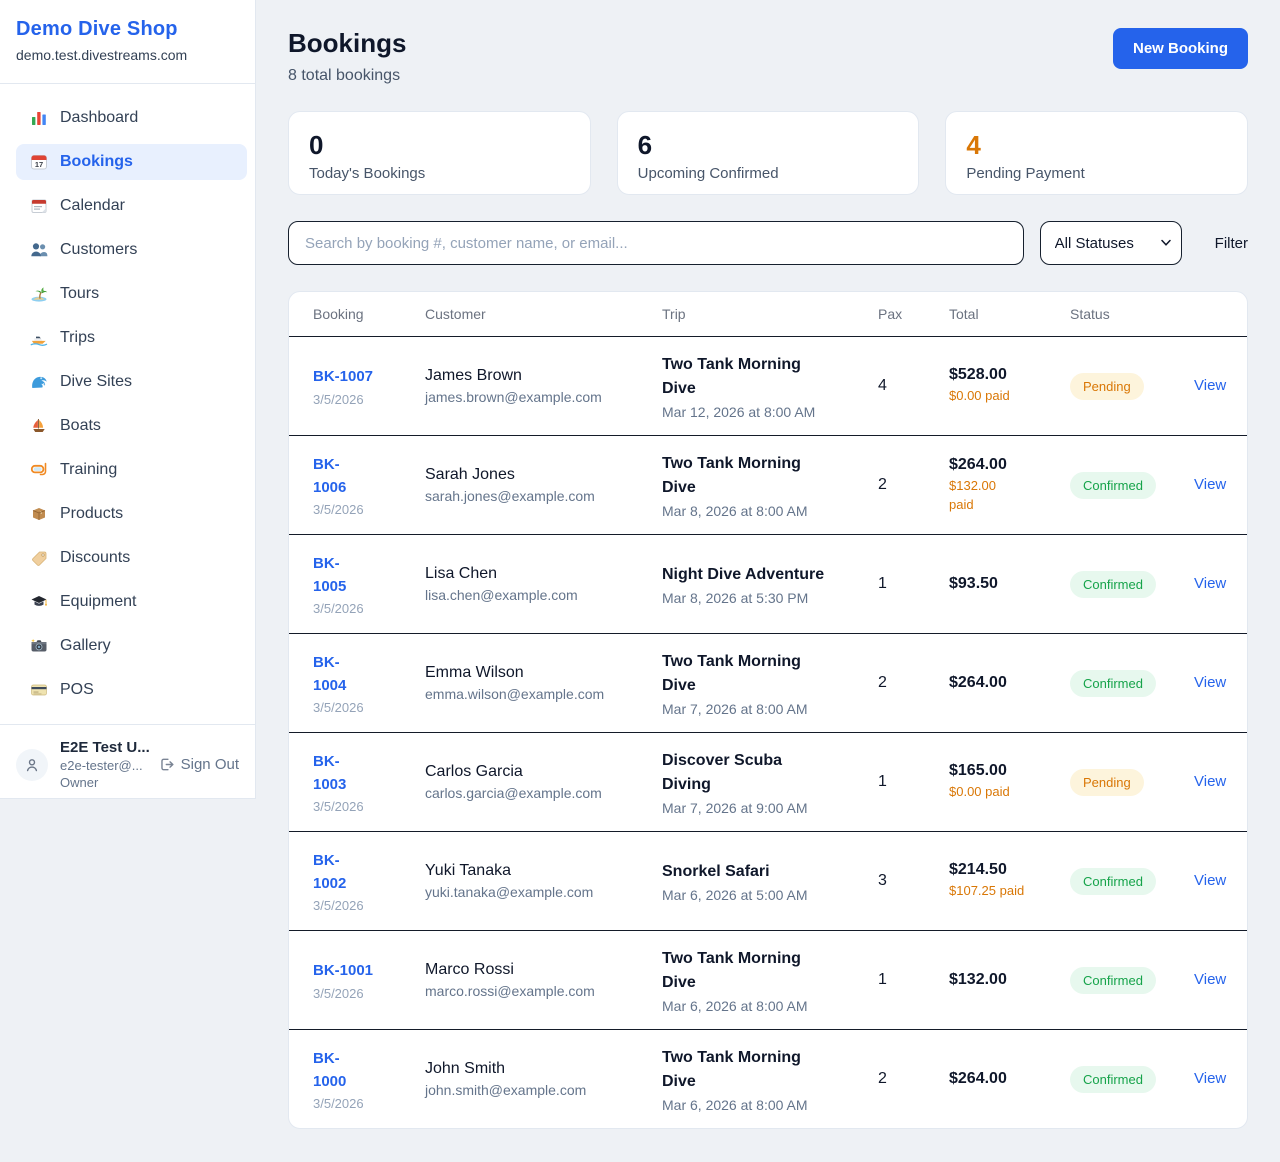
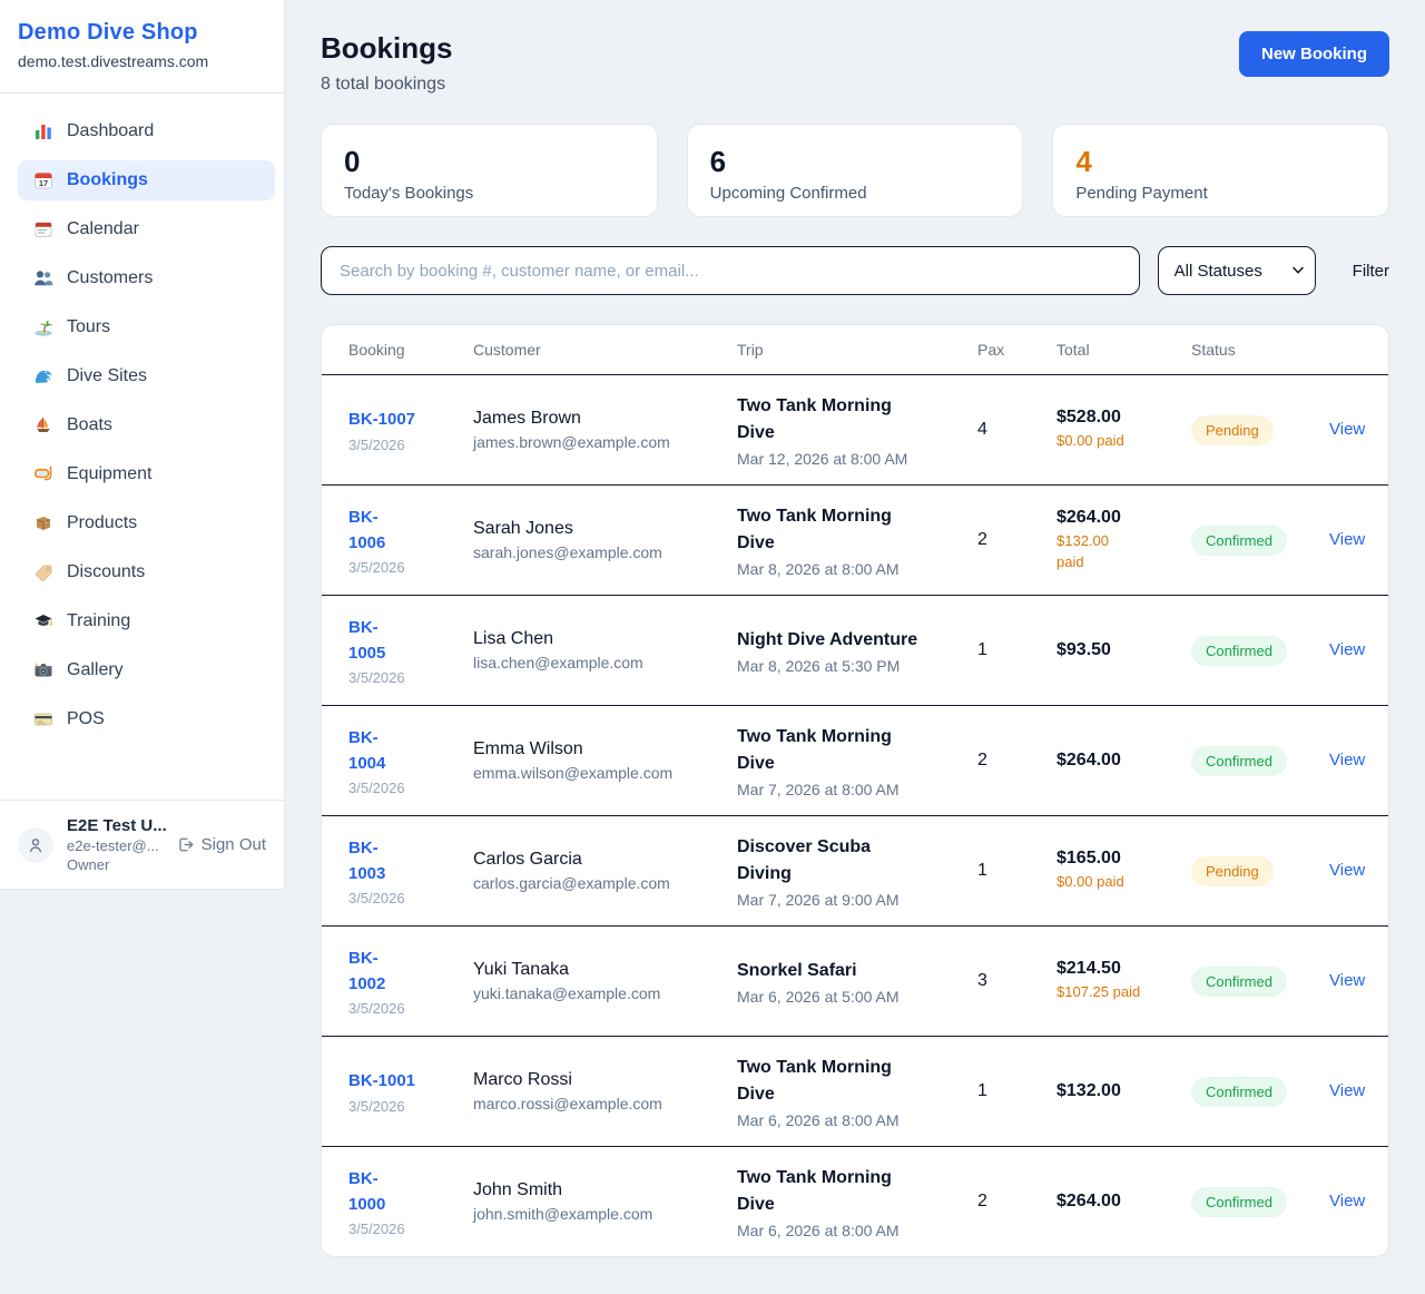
  Demo Dive Shop
  demo.test.divestreams.com
  Dashboard
  17
  Bookings
  Calendar
  Customers
  Tours
- Trips
  Dive Sites
  Boats
- Training
+ Equipment
  Products
  Discounts
- Equipment
+ Training
  Gallery
  POS
  E2E Test U...
  e2e-tester@...
  Owner
  Sign Out
  Bookings
  8 total bookings
  New Booking
  0
  Today's Bookings
  6
  Upcoming Confirmed
  4
  Pending Payment
  Search by booking #, customer name, or email...
  All Statuses
  Filter
  Booking
  Customer
  Trip
  Pax
  Total
  Status
  BK-1007
  3/5/2026
  James Brown
  james.brown@example.com
  Two Tank Morning Dive
  Mar 12, 2026 at 8:00 AM
  4
  $528.00
  $0.00 paid
  Pending
  View
  BK-
  1006
  3/5/2026
  Sarah Jones
  sarah.jones@example.com
  Two Tank Morning Dive
  Mar 8, 2026 at 8:00 AM
  2
  $264.00
  $132.00
  paid
  Confirmed
  View
  BK-
  1005
  3/5/2026
  Lisa Chen
  lisa.chen@example.com
  Night Dive Adventure
  Mar 8, 2026 at 5:30 PM
  1
  $93.50
  Confirmed
  View
  BK-
  1004
  3/5/2026
  Emma Wilson
  emma.wilson@example.com
  Two Tank Morning Dive
  Mar 7, 2026 at 8:00 AM
  2
  $264.00
  Confirmed
  View
  BK-
  1003
  3/5/2026
  Carlos Garcia
  carlos.garcia@example.com
  Discover Scuba Diving
  Mar 7, 2026 at 9:00 AM
  1
  $165.00
  $0.00 paid
  Pending
  View
  BK-
  1002
  3/5/2026
  Yuki Tanaka
  yuki.tanaka@example.com
  Snorkel Safari
  Mar 6, 2026 at 5:00 AM
  3
  $214.50
  $107.25 paid
  Confirmed
  View
  BK-1001
  3/5/2026
  Marco Rossi
  marco.rossi@example.com
  Two Tank Morning Dive
  Mar 6, 2026 at 8:00 AM
  1
  $132.00
  Confirmed
  View
  BK-
  1000
  3/5/2026
  John Smith
  john.smith@example.com
  Two Tank Morning Dive
  Mar 6, 2026 at 8:00 AM
  2
  $264.00
  Confirmed
  View
